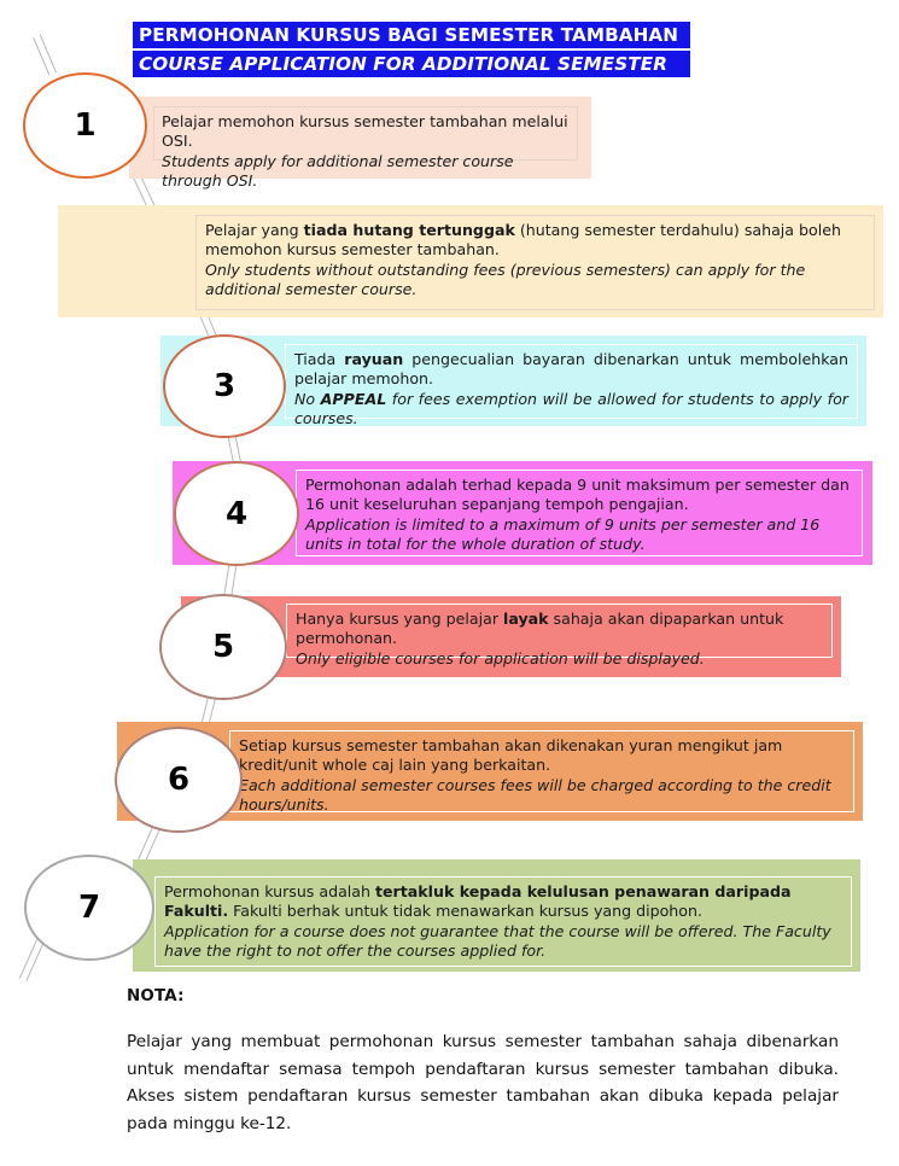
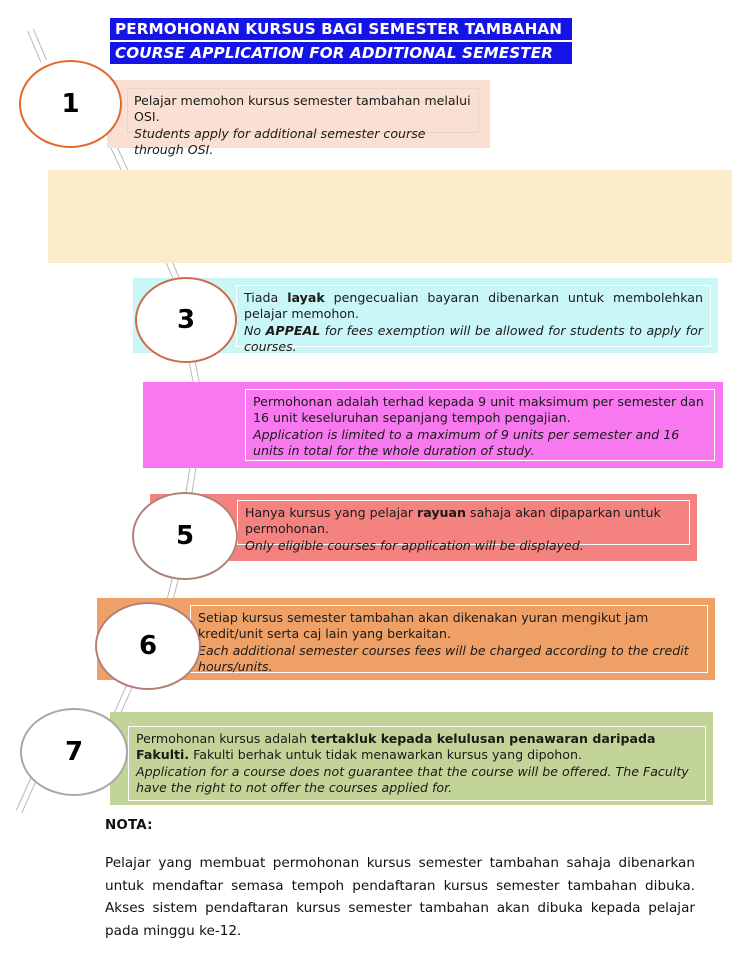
  PERMOHONAN KURSUS BAGI SEMESTER TAMBAHAN
  COURSE APPLICATION FOR ADDITIONAL SEMESTER
  Pelajar memohon kursus semester tambahan melalui OSI.
  Students apply for additional semester course through OSI.
  1
- Pelajar yang tiada hutang tertunggak (hutang semester terdahulu) sahaja boleh memohon kursus semester tambahan.
- Only students without outstanding fees (previous semesters) can apply for the additional semester course.
- Tiada rayuan pengecualian bayaran dibenarkan untuk membolehkan pelajar memohon.
+ Tiada layak pengecualian bayaran dibenarkan untuk membolehkan pelajar memohon.
  No APPEAL for fees exemption will be allowed for students to apply for courses.
  3
  Permohonan adalah terhad kepada 9 unit maksimum per semester dan 16 unit keseluruhan sepanjang tempoh pengajian.
  Application is limited to a maximum of 9 units per semester and 16 units in total for the whole duration of study.
- 4
- Hanya kursus yang pelajar layak sahaja akan dipaparkan untuk permohonan.
+ Hanya kursus yang pelajar rayuan sahaja akan dipaparkan untuk permohonan.
  Only eligible courses for application will be displayed.
  5
- Setiap kursus semester tambahan akan dikenakan yuran mengikut jam kredit/unit whole caj lain yang berkaitan.
+ Setiap kursus semester tambahan akan dikenakan yuran mengikut jam kredit/unit serta caj lain yang berkaitan.
  Each additional semester courses fees will be charged according to the credit hours/units.
  6
  Permohonan kursus adalah tertakluk kepada kelulusan penawaran daripada Fakulti. Fakulti berhak untuk tidak menawarkan kursus yang dipohon.
  Application for a course does not guarantee that the course will be offered. The Faculty have the right to not offer the courses applied for.
  7
  NOTA:
  Pelajar yang membuat permohonan kursus semester tambahan sahaja dibenarkan untuk mendaftar semasa tempoh pendaftaran kursus semester tambahan dibuka. Akses sistem pendaftaran kursus semester tambahan akan dibuka kepada pelajar pada minggu ke-12.
